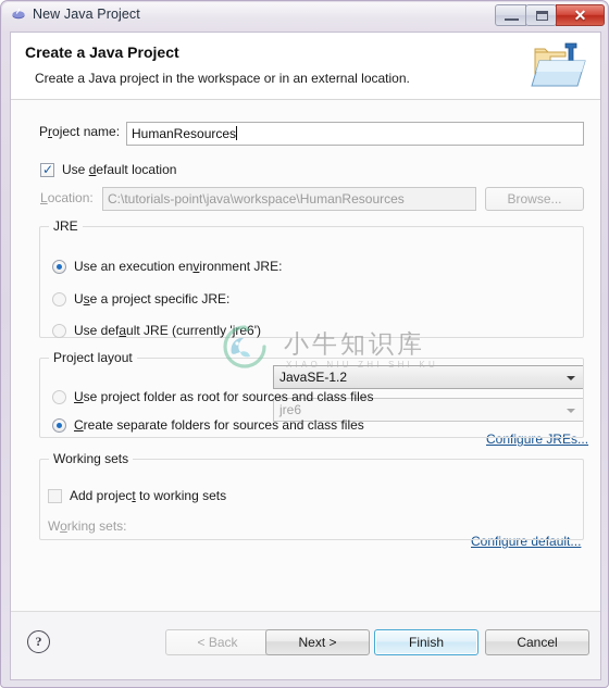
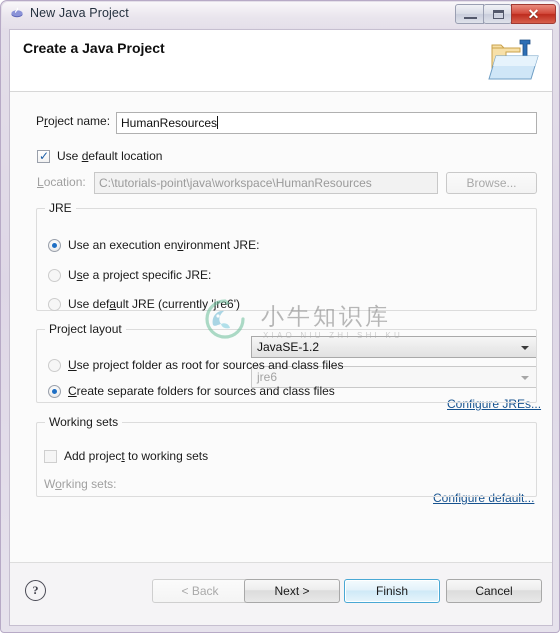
  New Java Project
  ✕
  Create a Java Project
- Create a Java project in the workspace or in an external location.
  Project name:
  HumanResources
  ✓
  Use default location
  Location:
  C:\tutorials-point\java\workspace\HumanResources
  Browse...
  JRE
  Use an execution environment JRE:
  JavaSE-1.2
  Use a project specific JRE:
  jre6
  Use default JRE (currently 'jre6')
  Configure JREs...
  Project layout
  Use project folder as root for sources and class files
  Create separate folders for sources and class files
  Configure default...
  Working sets
  Add project to working sets
  Working sets:
  ?
  < Back
  Next >
  Finish
  Cancel
  小牛知识库
  XIAO NIU ZHI SHI KU
